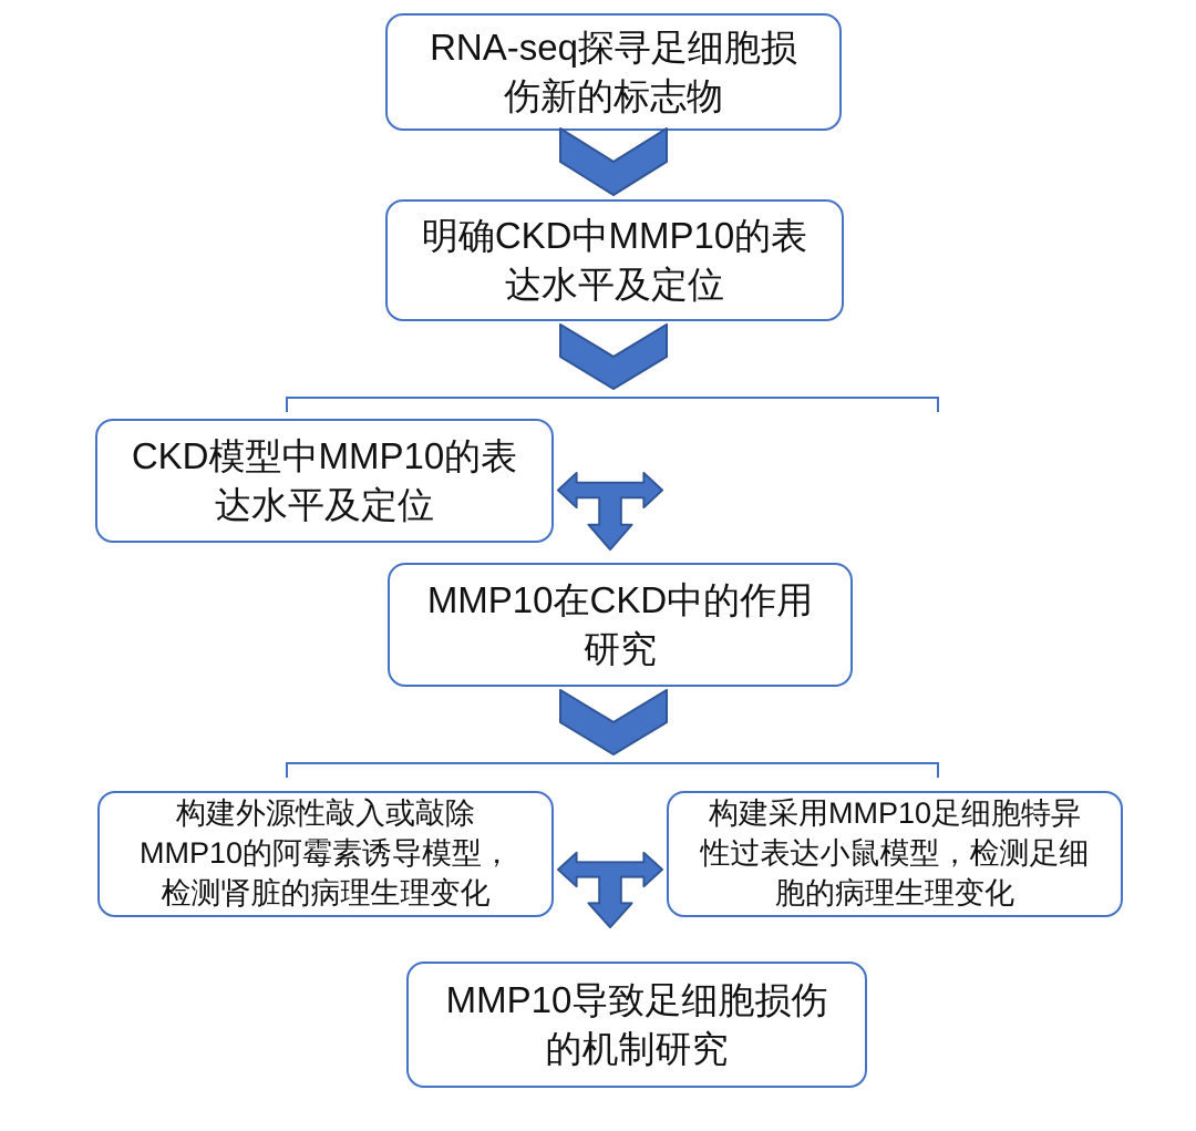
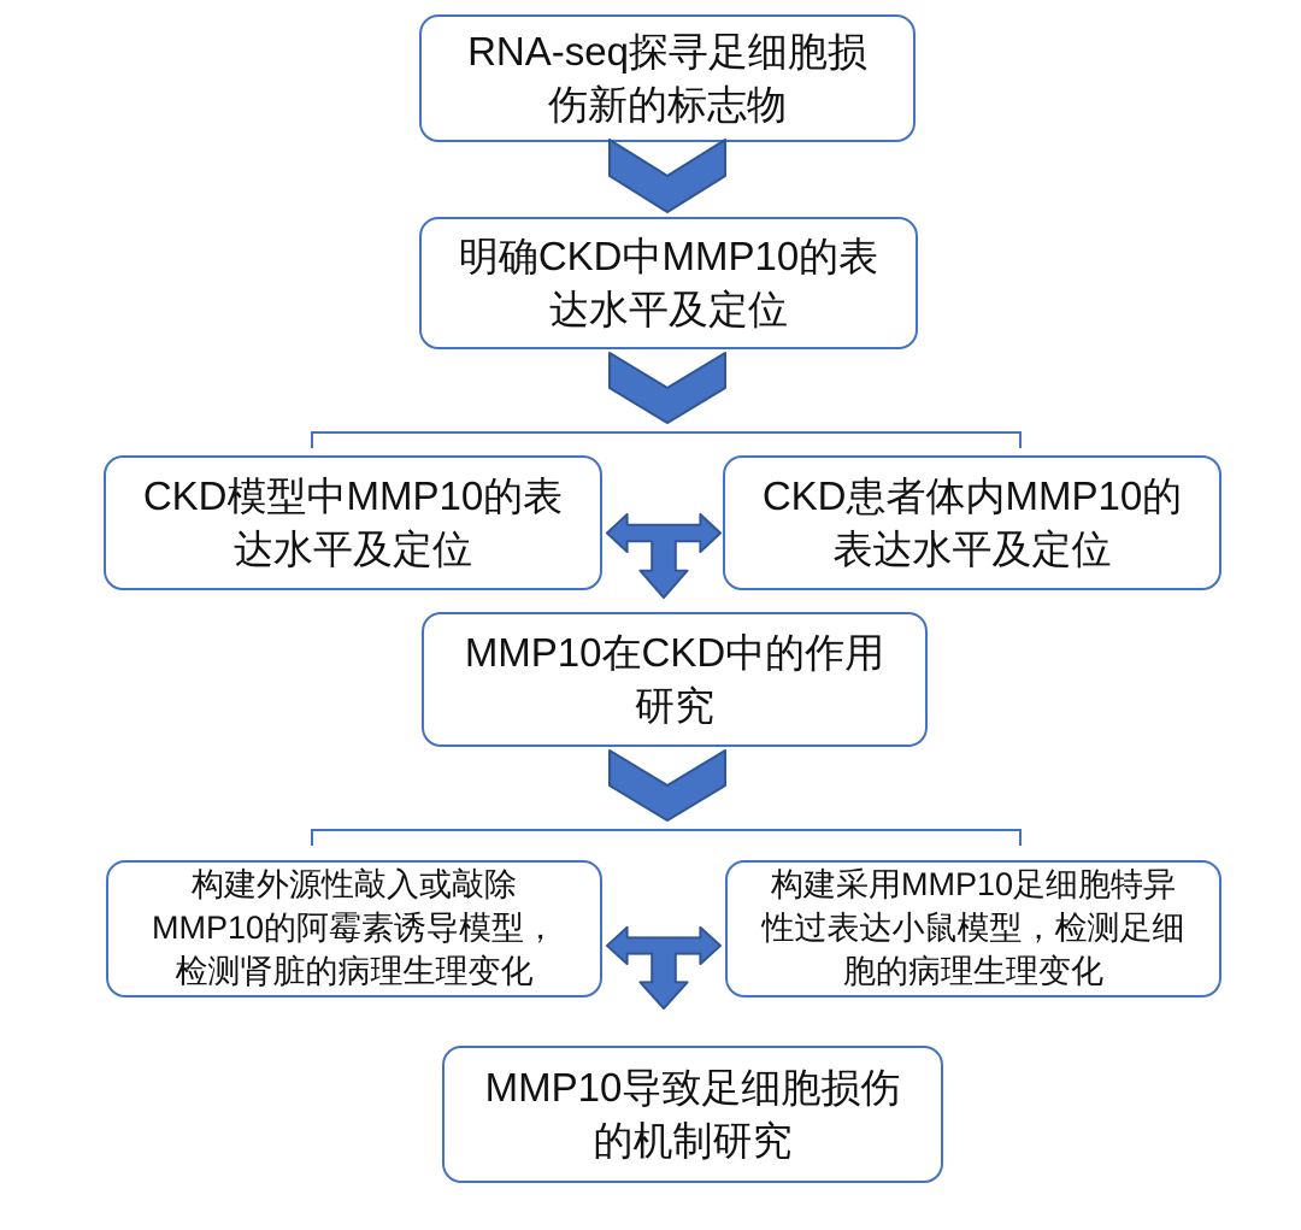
  RNA-seq探寻足细胞损
  伤新的标志物
  明确CKD中MMP10的表
  达水平及定位
  CKD模型中MMP10的表
  达水平及定位
+ CKD患者体内MMP10的
+ 表达水平及定位
  MMP10在CKD中的作用
  研究
  构建外源性敲入或敲除
  MMP10的阿霉素诱导模型，
  检测肾脏的病理生理变化
  构建采用MMP10足细胞特异
  性过表达小鼠模型，检测足细
  胞的病理生理变化
  MMP10导致足细胞损伤
  的机制研究
